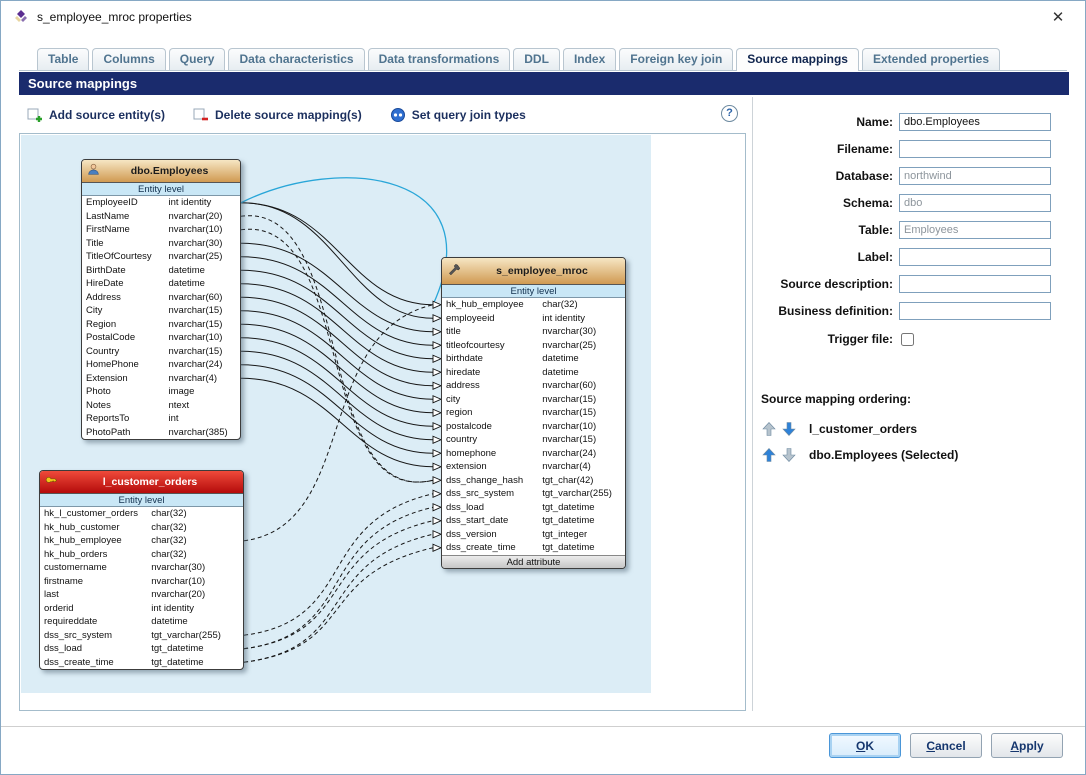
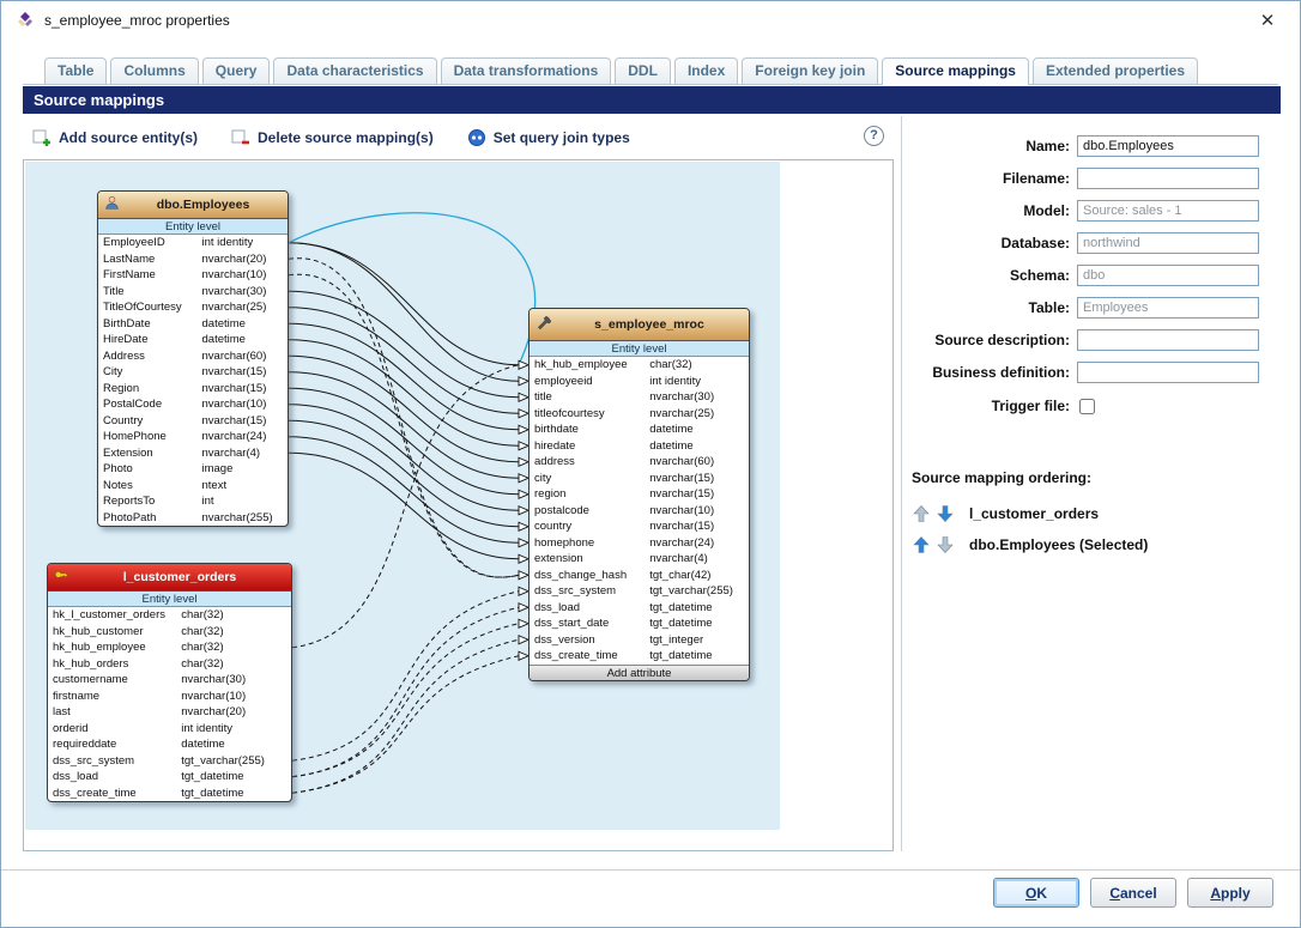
  s_employee_mroc properties
  ✕
  Table
  Columns
  Query
  Data characteristics
  Data transformations
  DDL
  Index
  Foreign key join
  Source mappings
  Extended properties
  Source mappings
  Add source entity(s)
  Delete source mapping(s)
  Set query join types
  ?
  dbo.Employees
  Entity level
  EmployeeID
  int identity
  LastName
  nvarchar(20)
  FirstName
  nvarchar(10)
  Title
  nvarchar(30)
  TitleOfCourtesy
  nvarchar(25)
  BirthDate
  datetime
  HireDate
  datetime
  Address
  nvarchar(60)
  City
  nvarchar(15)
  Region
  nvarchar(15)
  PostalCode
  nvarchar(10)
  Country
  nvarchar(15)
  HomePhone
  nvarchar(24)
  Extension
  nvarchar(4)
  Photo
  image
  Notes
  ntext
  ReportsTo
  int
  PhotoPath
- nvarchar(385)
+ nvarchar(255)
  s_employee_mroc
  Entity level
  hk_hub_employee
  char(32)
  employeeid
  int identity
  title
  nvarchar(30)
  titleofcourtesy
  nvarchar(25)
  birthdate
  datetime
  hiredate
  datetime
  address
  nvarchar(60)
  city
  nvarchar(15)
  region
  nvarchar(15)
  postalcode
  nvarchar(10)
  country
  nvarchar(15)
  homephone
  nvarchar(24)
  extension
  nvarchar(4)
  dss_change_hash
  tgt_char(42)
  dss_src_system
  tgt_varchar(255)
  dss_load
  tgt_datetime
  dss_start_date
  tgt_datetime
  dss_version
  tgt_integer
  dss_create_time
  tgt_datetime
  Add attribute
  l_customer_orders
  Entity level
  hk_l_customer_orders
  char(32)
  hk_hub_customer
  char(32)
  hk_hub_employee
  char(32)
  hk_hub_orders
  char(32)
  customername
  nvarchar(30)
  firstname
  nvarchar(10)
  last
  nvarchar(20)
  orderid
  int identity
  requireddate
  datetime
  dss_src_system
  tgt_varchar(255)
  dss_load
  tgt_datetime
  dss_create_time
  tgt_datetime
  Name:
  dbo.Employees
  Filename:
+ Model:
+ Source: sales - 1
  Database:
  northwind
  Schema:
  dbo
  Table:
  Employees
- Label:
  Source description:
  Business definition:
  Trigger file:
  Source mapping ordering:
  l_customer_orders
  dbo.Employees (Selected)
  OK
  Cancel
  Apply
